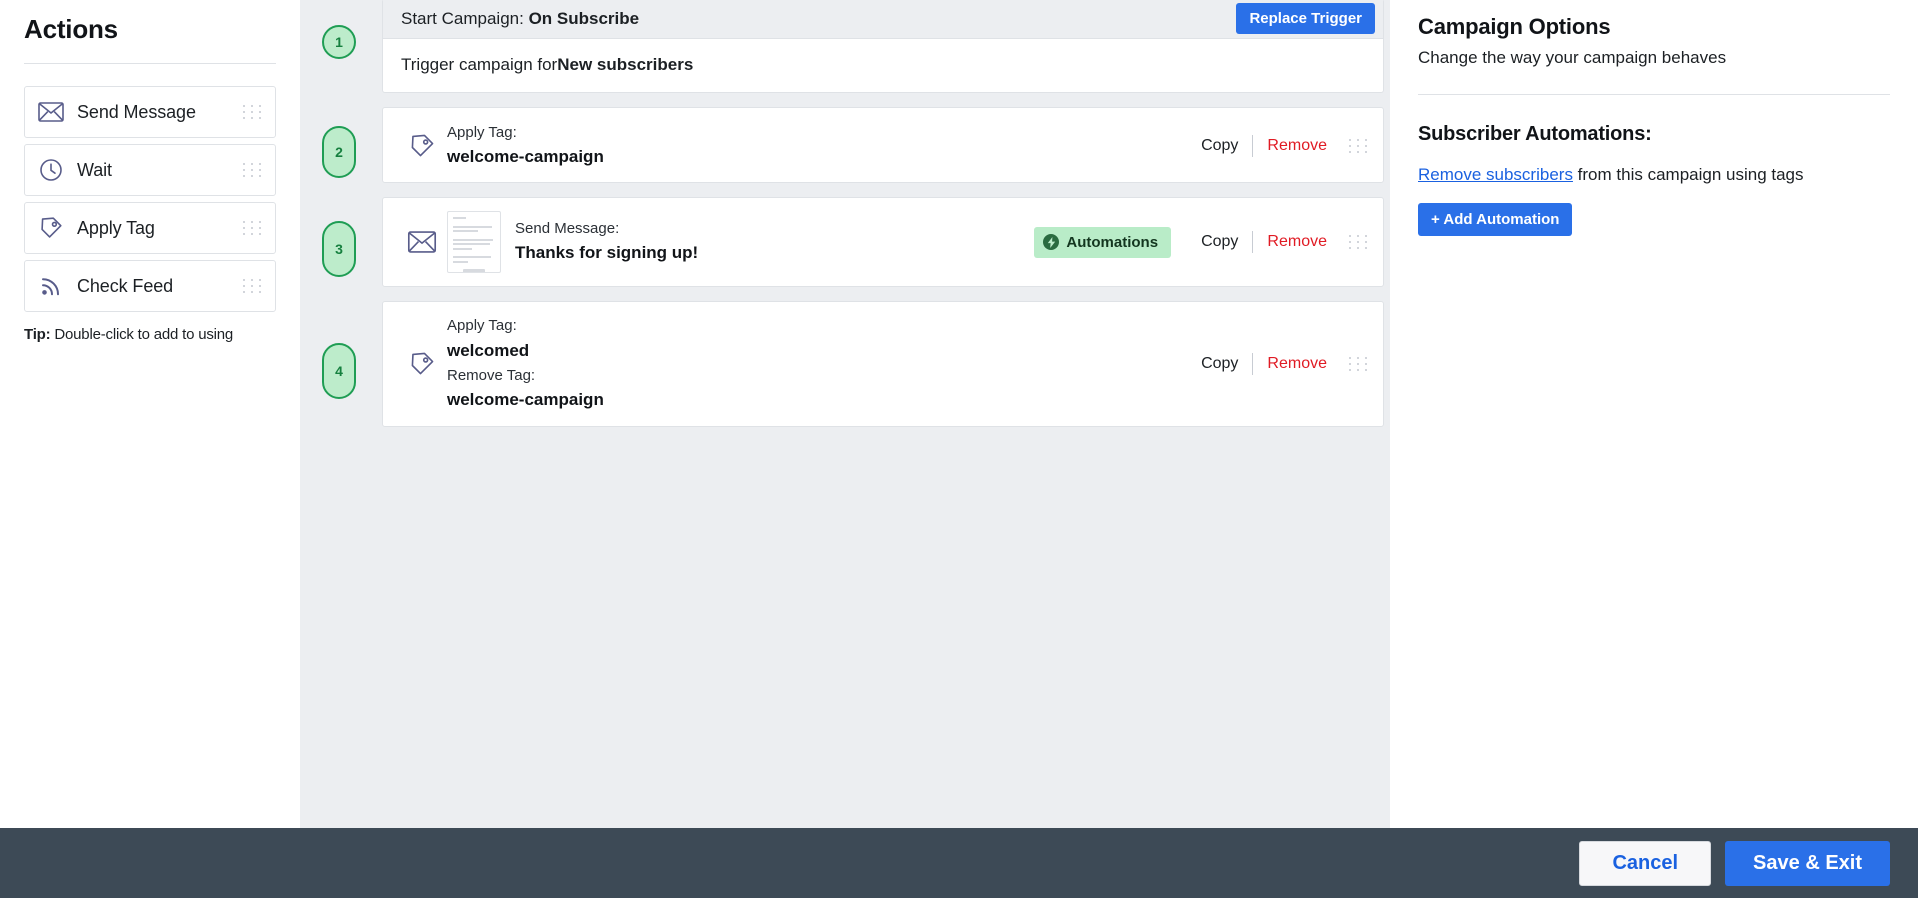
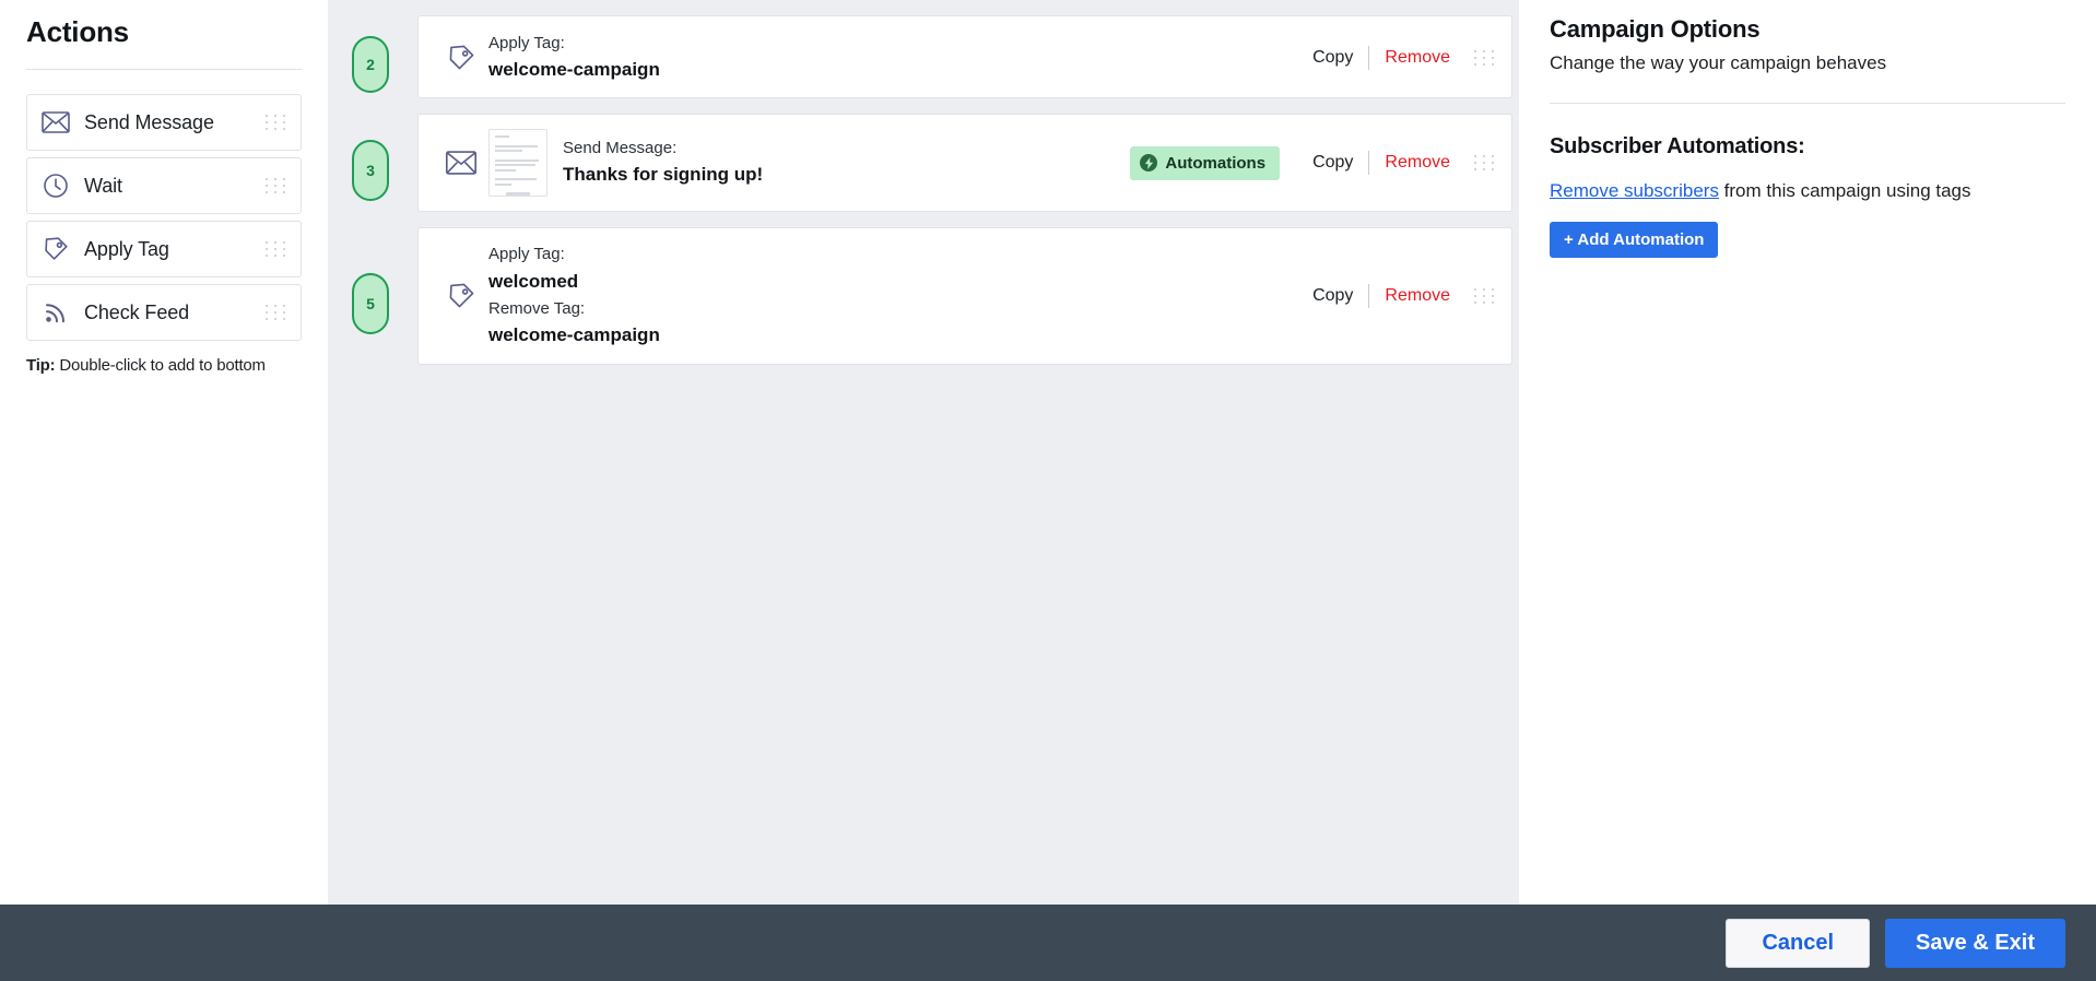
  Actions
  Send Message
  Wait
  Apply Tag
  Check Feed
- Tip: Double-click to add to using
+ Tip: Double-click to add to bottom
- 1
- Start Campaign: On Subscribe
- Replace Trigger
- Trigger campaign for
- New subscribers
  2
  Apply Tag:
  welcome-campaign
  Copy
  Remove
  3
  Send Message:
  Thanks for signing up!
  Automations
  Copy
  Remove
- 4
+ 5
  Apply Tag:
  welcomed
  Remove Tag:
  welcome-campaign
  Copy
  Remove
  Campaign Options
  Change the way your campaign behaves
  Subscriber Automations:
  Remove subscribers from this campaign using tags
  + Add Automation
  Cancel
  Save & Exit
